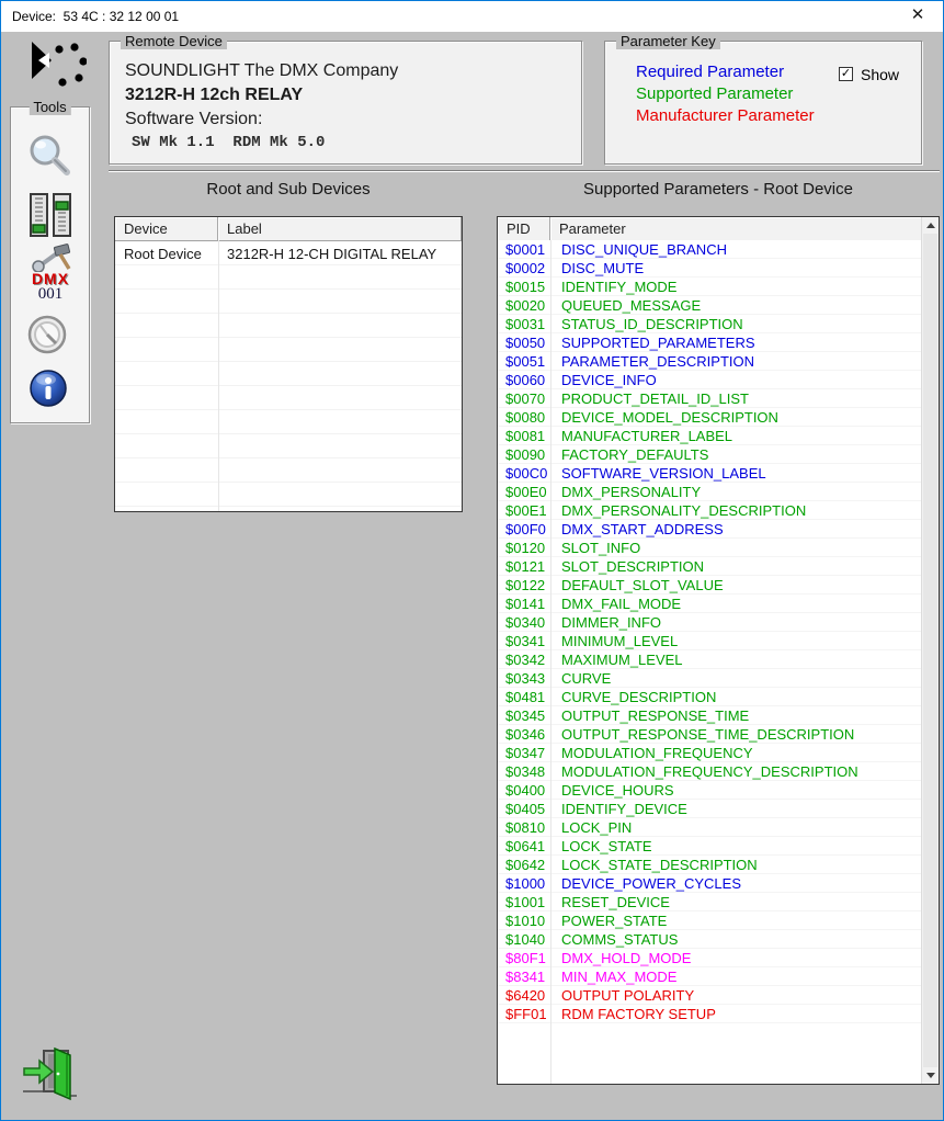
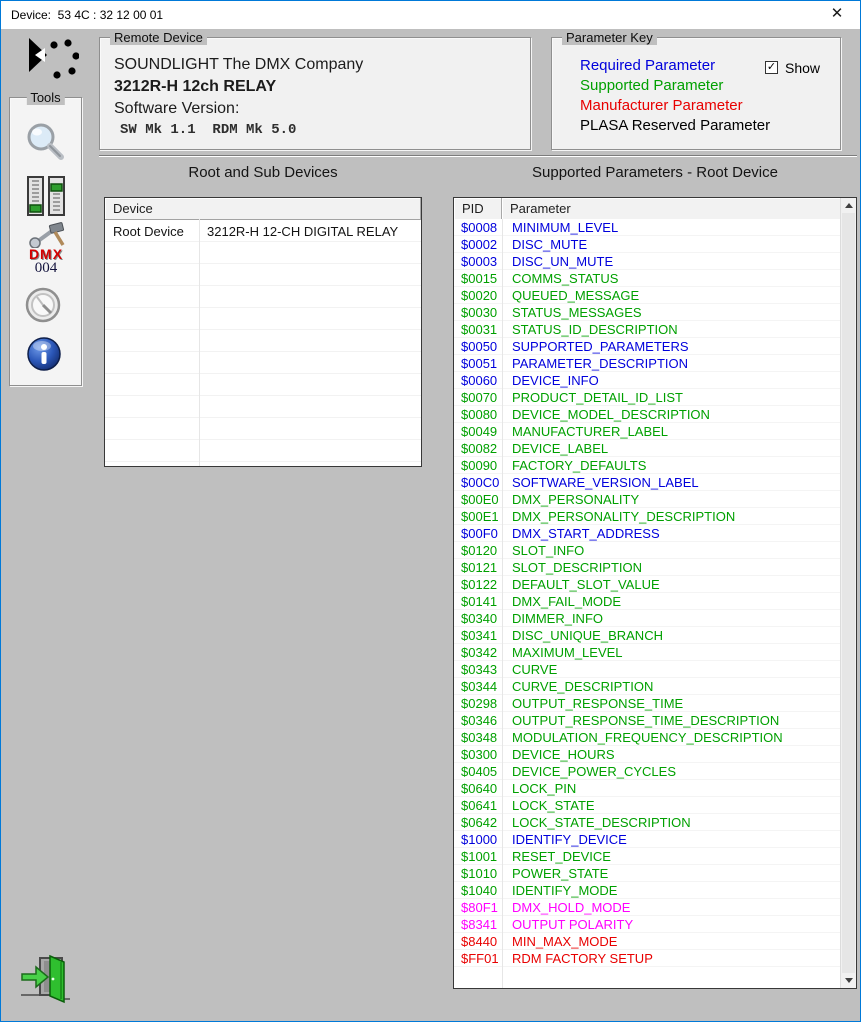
  Device: 53 4C : 32 12 00 01
  ✕
  Tools
  DMX
- 001
+ 004
  Remote Device
  SOUNDLIGHT The DMX Company
  3212R-H 12ch RELAY
  Software Version:
  SW Mk 1.1 RDM Mk 5.0
  Parameter Key
  Required Parameter
  Supported Parameter
  Manufacturer Parameter
+ PLASA Reserved Parameter
  ✓
  Show
  Root and Sub Devices
  Supported Parameters - Root Device
  Device
- Label
  Root Device
  3212R-H 12-CH DIGITAL RELAY
  PID
  Parameter
- $0001
+ $0008
- DISC_UNIQUE_BRANCH
+ MINIMUM_LEVEL
  $0002
  DISC_MUTE
+ $0003
+ DISC_UN_MUTE
  $0015
- IDENTIFY_MODE
+ COMMS_STATUS
  $0020
  QUEUED_MESSAGE
+ $0030
+ STATUS_MESSAGES
  $0031
  STATUS_ID_DESCRIPTION
  $0050
  SUPPORTED_PARAMETERS
  $0051
  PARAMETER_DESCRIPTION
  $0060
  DEVICE_INFO
  $0070
  PRODUCT_DETAIL_ID_LIST
  $0080
  DEVICE_MODEL_DESCRIPTION
- $0081
+ $0049
  MANUFACTURER_LABEL
+ $0082
+ DEVICE_LABEL
  $0090
  FACTORY_DEFAULTS
  $00C0
  SOFTWARE_VERSION_LABEL
  $00E0
  DMX_PERSONALITY
  $00E1
  DMX_PERSONALITY_DESCRIPTION
  $00F0
  DMX_START_ADDRESS
  $0120
  SLOT_INFO
  $0121
  SLOT_DESCRIPTION
  $0122
  DEFAULT_SLOT_VALUE
  $0141
  DMX_FAIL_MODE
  $0340
  DIMMER_INFO
  $0341
- MINIMUM_LEVEL
+ DISC_UNIQUE_BRANCH
  $0342
  MAXIMUM_LEVEL
  $0343
  CURVE
- $0481
+ $0344
  CURVE_DESCRIPTION
- $0345
+ $0298
  OUTPUT_RESPONSE_TIME
  $0346
  OUTPUT_RESPONSE_TIME_DESCRIPTION
- $0347
- MODULATION_FREQUENCY
  $0348
  MODULATION_FREQUENCY_DESCRIPTION
- $0400
+ $0300
  DEVICE_HOURS
  $0405
- IDENTIFY_DEVICE
+ DEVICE_POWER_CYCLES
- $0810
+ $0640
  LOCK_PIN
  $0641
  LOCK_STATE
  $0642
  LOCK_STATE_DESCRIPTION
  $1000
- DEVICE_POWER_CYCLES
+ IDENTIFY_DEVICE
  $1001
  RESET_DEVICE
  $1010
  POWER_STATE
  $1040
- COMMS_STATUS
+ IDENTIFY_MODE
  $80F1
  DMX_HOLD_MODE
  $8341
- MIN_MAX_MODE
+ OUTPUT POLARITY
- $6420
+ $8440
- OUTPUT POLARITY
+ MIN_MAX_MODE
  $FF01
  RDM FACTORY SETUP
